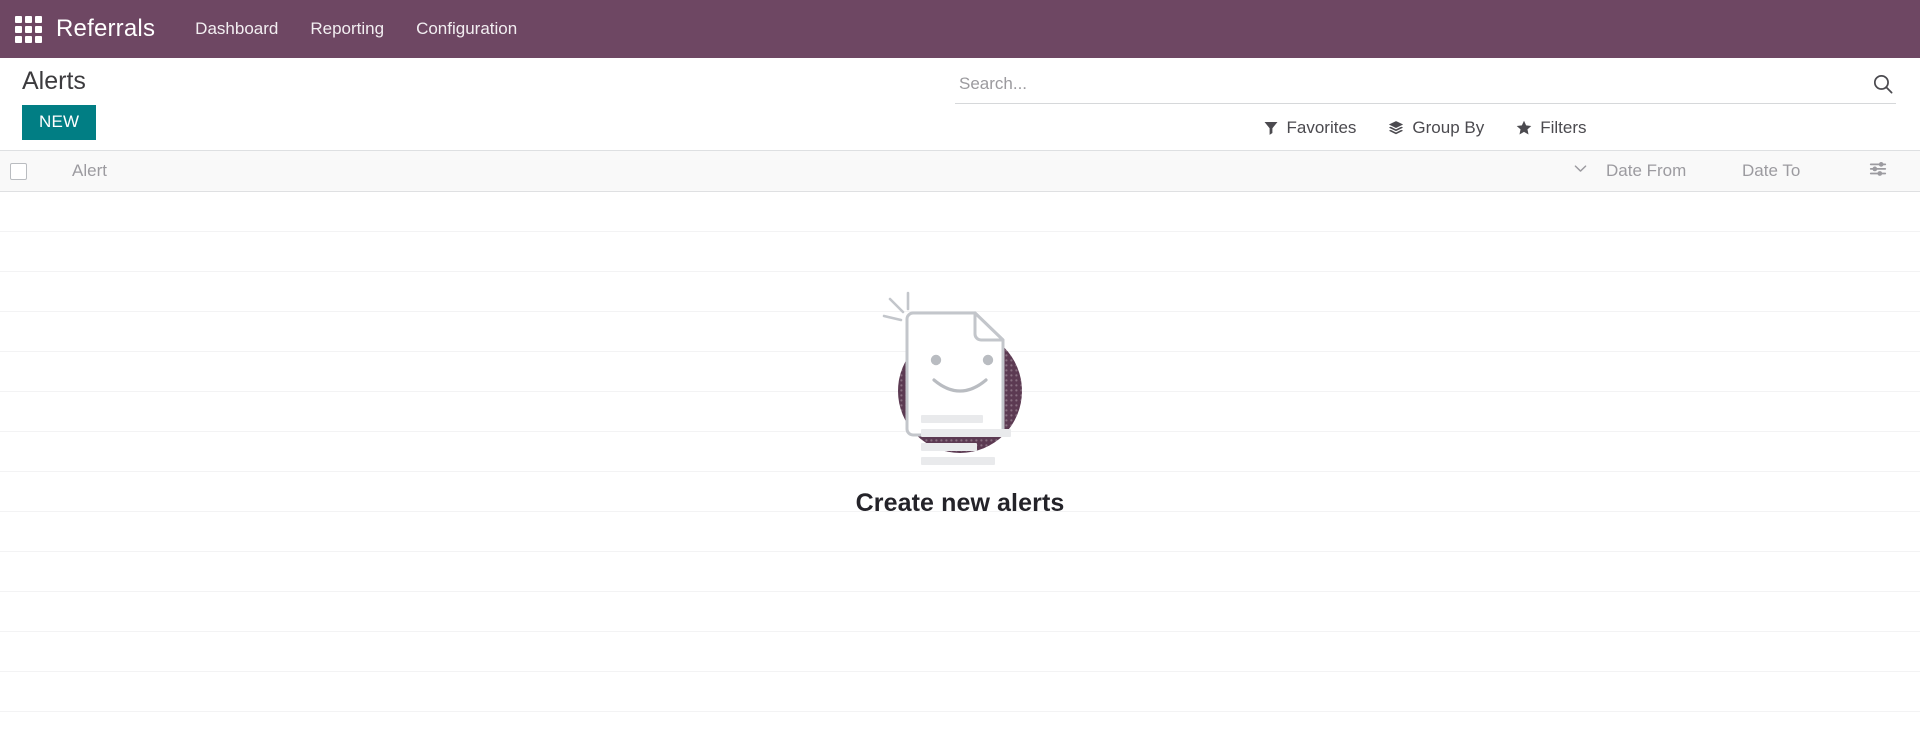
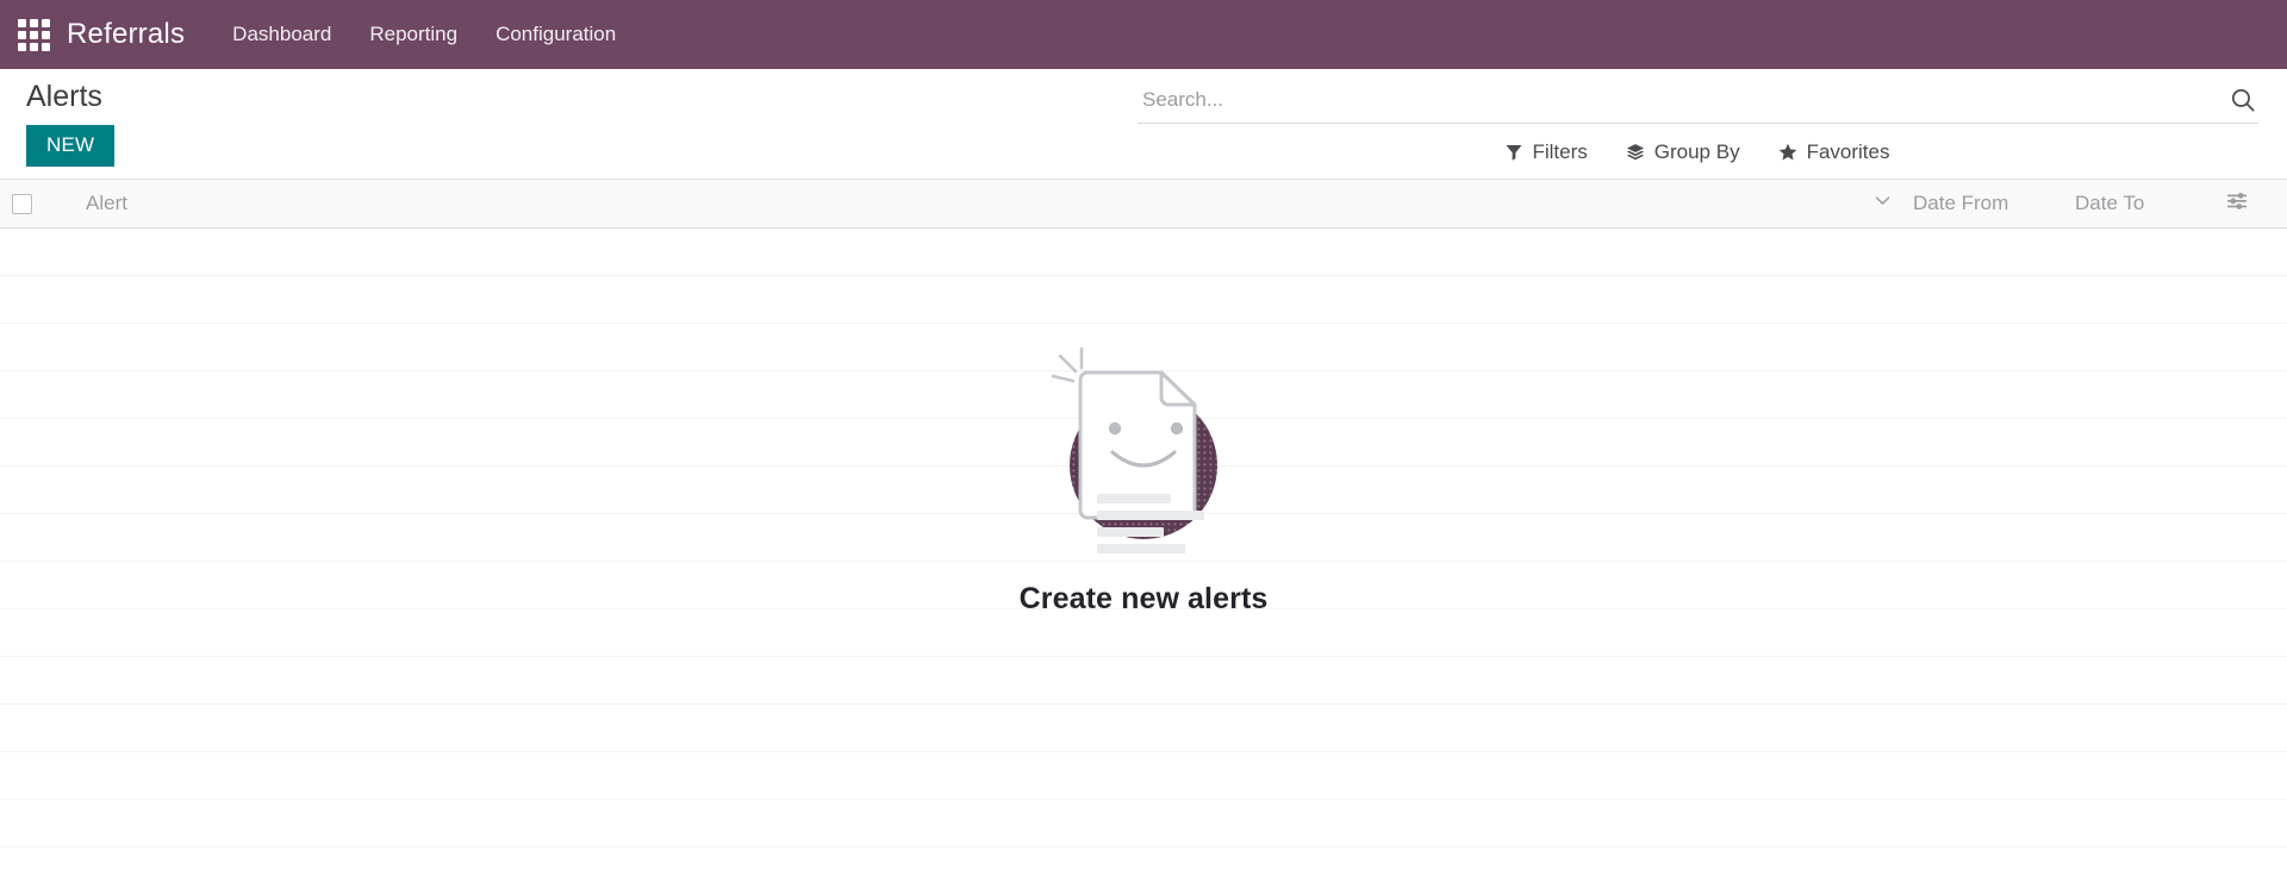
  Referrals
  Dashboard
  Reporting
  Configuration
  Alerts
  NEW
  Search...
- Favorites
+ Filters
  Group By
- Filters
+ Favorites
  	Alert		Date From	Date To
  Create new alerts
